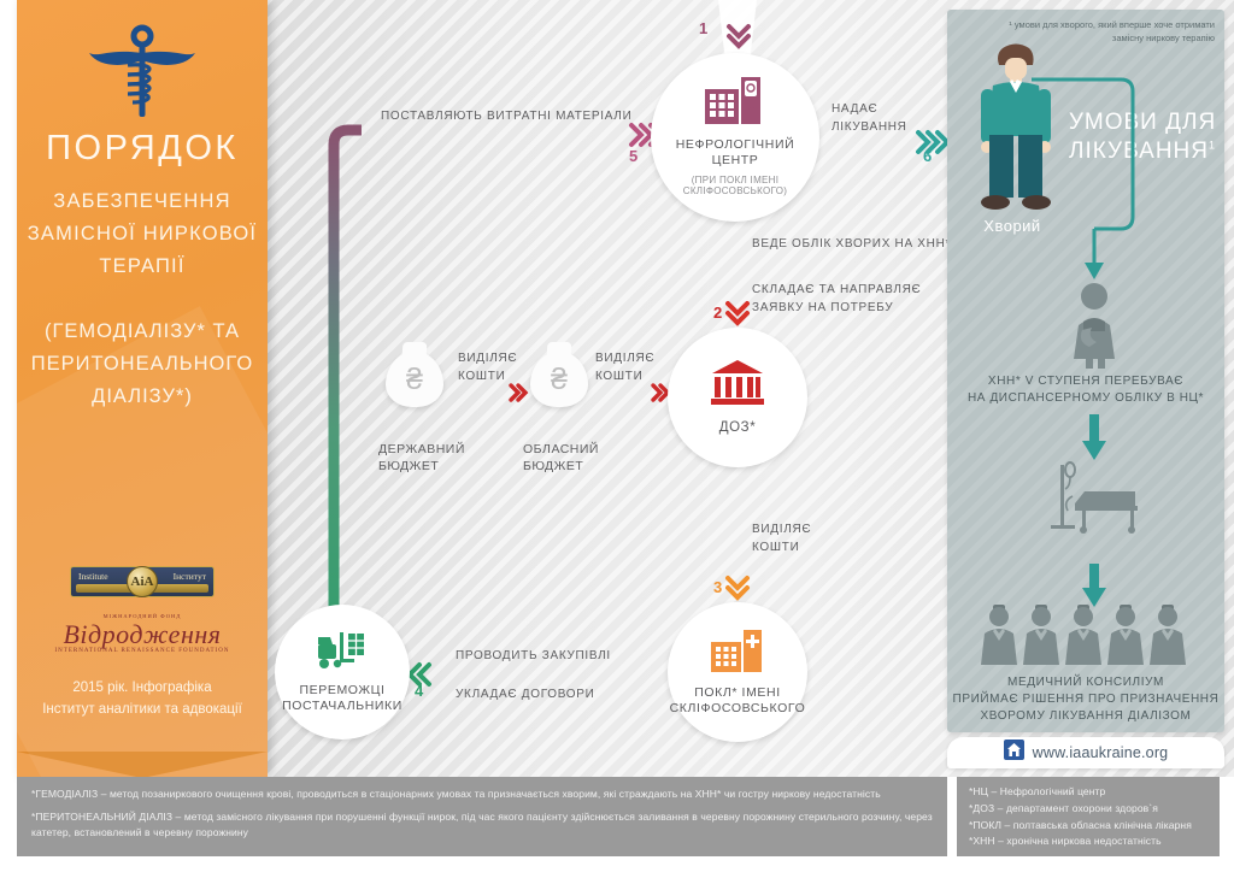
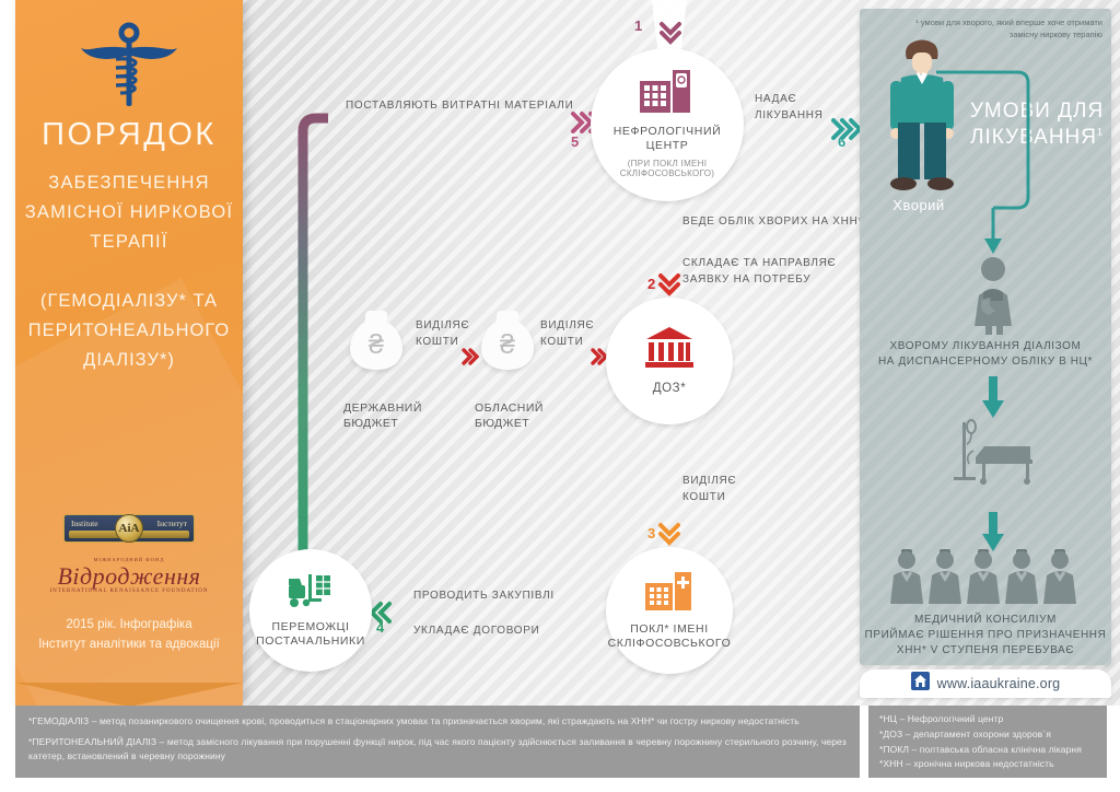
  ПОРЯДОК
  ЗАБЕЗПЕЧЕННЯ
  ЗАМІСНОЇ НИРКОВОЇ
  ТЕРАПІЇ
  (ГЕМОДІАЛІЗУ* ТА
  ПЕРИТОНЕАЛЬНОГО
  ДІАЛІЗУ*)
  Institute
  Інститут
  AiA
  Відродження
  2015 рік. Інфографіка
  Інститут аналітики та адвокації
  1
  2
  3
  4
  5
  6
  ПОСТАВЛЯЮТЬ ВИТРАТНІ МАТЕРІАЛИ
  НАДАЄ
  ЛІКУВАННЯ
  ВЕДЕ ОБЛІК ХВОРИХ НА ХНН
  СКЛАДАЄ ТА НАПРАВЛЯЄ
  ЗАЯВКУ НА ПОТРЕБУ
  ВИДІЛЯЄ
  КОШТИ
  ПРОВОДИТЬ ЗАКУПІВЛІ
  УКЛАДАЄ ДОГОВОРИ
  ВИДІЛЯЄ
  КОШТИ
  ВИДІЛЯЄ
  КОШТИ
  НЕФРОЛОГІЧНИЙ
  ЦЕНТР
  (ПРИ ПОКЛ ІМЕНІ
  СКЛІФОСОВСЬКОГО)
  ДОЗ*
  ПОКЛ* ІМЕНІ
  СКЛІФОСОВСЬКОГО
  ПЕРЕМОЖЦІ
  ПОСТАЧАЛЬНИКИ
  ₴
  ДЕРЖАВНИЙ
  БЮДЖЕТ
  ₴
  ОБЛАСНИЙ
  БЮДЖЕТ
  ¹ умови для хворого, який вперше хоче отримати
  замісну ниркову терапію
  Хворий
  УМОИ ДЛЯ
  ЛІКУАННЯ1
- ХНН* V СТУПЕНЯ ПЕРЕБУВАЄ
+ ХВОРОМУ ЛІКУВАННЯ ДІАЛІЗОМ
  НА ДИСПАНСЕРНОМУ ОБЛІКУ В НЦ*
  МЕДИЧНИЙ КОНСИЛІУМ
  ПРИЙМАЄ РІШЕННЯ ПРО ПРИЗНАЧЕННЯ
- ХВОРОМУ ЛІКУВАННЯ ДІАЛІЗОМ
+ ХНН* V СТУПЕНЯ ПЕРЕБУВАЄ
  www.iaaukraine.org
  *ГЕМОДІАЛІЗ – метод позаниркового очищення крові, проводиться в стаціонарних умовах та призначається хворим, які страждають на ХНН* чи гостру ниркову недостатність
  *ПЕРИТОНЕАЛЬНИЙ ДІАЛІЗ – метод замісного лікування при порушенні функції нирок, під час якого пацієнту здійснюється заливання в черевну порожнину стерильного розчину, через катетер, встановлений в черевну порожнину
  *НЦ – Нефрологічний центр
  *ДОЗ – департамент охорони здоров`я
  *ПОКЛ – полтавська обласна клінічна лікарня
  *ХНН – хронічна ниркова недостатність
